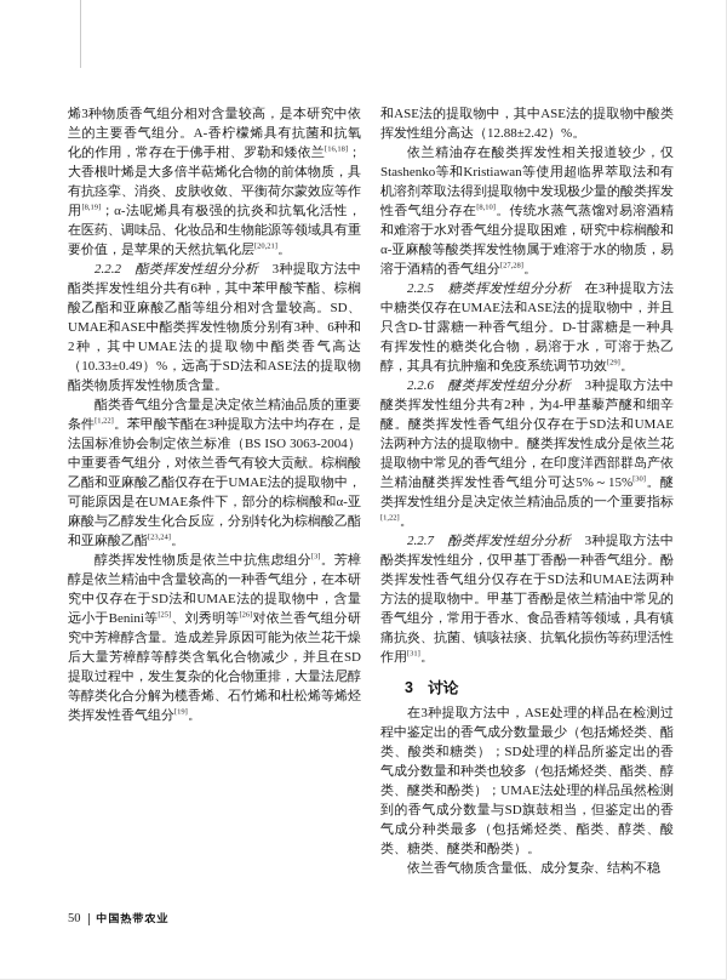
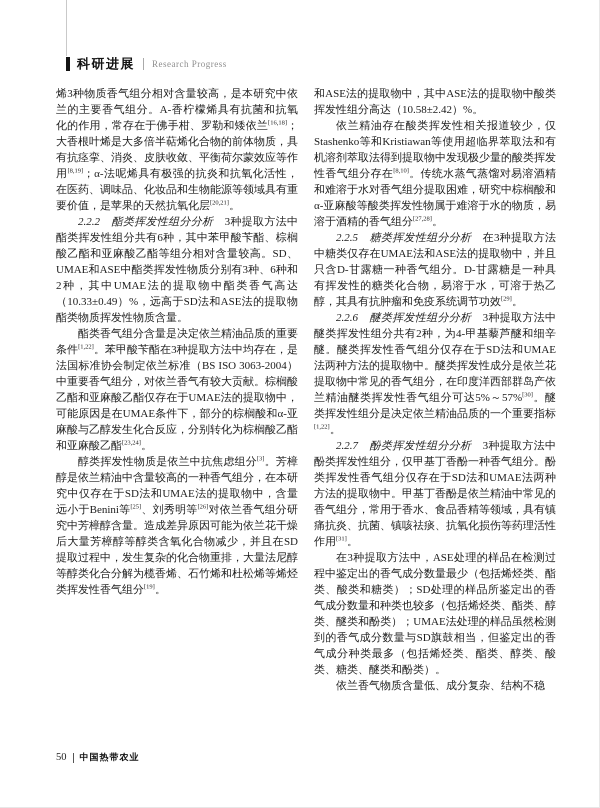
+ 科研进展
+ Research Progress
  烯3种物质香气组分相对含量较高，是本研究中依兰的主要香气组分。A-香柠檬烯具有抗菌和抗氧化的作用，常存在于佛手柑、罗勒和矮依兰 ；大香根叶烯是大多倍半萜烯化合物的前体物质，具有抗痉挛、消炎、皮肤收敛、平衡荷尔蒙效应等作用 ；α-法呢烯具有极强的抗炎和抗氧化活性，在医药、调味品、化妆品和生物能源等领域具有重要价值，是苹果的天然抗氧化层 。
  2.2.2 酯类挥发性组分分析 3种提取方法中酯类挥发性组分共有6种，其中苯甲酸苄酯、棕榈酸乙酯和亚麻酸乙酯等组分相对含量较高。SD、UMAE和ASE中酯类挥发性物质分别有3种、6种和2种，其中UMAE法的提取物中酯类香气高达（10.33±0.49）%，远高于SD法和ASE法的提取物酯类物质挥发性物质含量。
  酯类香气组分含量是决定依兰精油品质的重要条件 。苯甲酸苄酯在3种提取方法中均存在，是法国标准协会制定依兰标准（BS ISO 3063-2004）中重要香气组分，对依兰香气有较大贡献。棕榈酸乙酯和亚麻酸乙酯仅存在于UMAE法的提取物中，可能原因是在UMAE条件下，部分的棕榈酸和α-亚麻酸与乙醇发生化合反应，分别转化为棕榈酸乙酯和亚麻酸乙酯 。
  醇类挥发性物质是依兰中抗焦虑组分 。芳樟醇是依兰精油中含量较高的一种香气组分，在本研究中仅存在于SD法和UMAE法的提取物中，含量远小于Benini等 、刘秀明等 对依兰香气组分研究中芳樟醇含量。造成差异原因可能为依兰花干燥后大量芳樟醇等醇类含氧化合物减少，并且在SD提取过程中，发生复杂的化合物重排，大量法尼醇等醇类化合分解为榄香烯、石竹烯和杜松烯等烯烃类挥发性香气组分 。
- 和ASE法的提取物中，其中ASE法的提取物中酸类挥发性组分高达（12.88±2.42）%。
+ 和ASE法的提取物中，其中ASE法的提取物中酸类挥发性组分高达（10.58±2.42）%。
  依兰精油存在酸类挥发性相关报道较少，仅Stashenko等和Kristiawan等使用超临界萃取法和有机溶剂萃取法得到提取物中发现极少量的酸类挥发性香气组分存在 。传统水蒸气蒸馏对易溶酒精和难溶于水对香气组分提取困难，研究中棕榈酸和α-亚麻酸等酸类挥发性物属于难溶于水的物质，易溶于酒精的香气组分 。
  2.2.5 糖类挥发性组分分析 在3种提取方法中糖类仅存在UMAE法和ASE法的提取物中，并且只含D-甘露糖一种香气组分。D-甘露糖是一种具有挥发性的糖类化合物，易溶于水，可溶于热乙醇，其具有抗肿瘤和免疫系统调节功效 。
- 2.2.6 醚类挥发性组分分析 3种提取方法中醚类挥发性组分共有2种，为4-甲基藜芦醚和细辛醚。醚类挥发性香气组分仅存在于SD法和UMAE法两种方法的提取物中。醚类挥发性成分是依兰花提取物中常见的香气组分，在印度洋西部群岛产依兰精油醚类挥发性香气组分可达5%～15% 。醚类挥发性组分是决定依兰精油品质的一个重要指标。
+ 2.2.6 醚类挥发性组分分析 3种提取方法中醚类挥发性组分共有2种，为4-甲基藜芦醚和细辛醚。醚类挥发性香气组分仅存在于SD法和UMAE法两种方法的提取物中。醚类挥发性成分是依兰花提取物中常见的香气组分，在印度洋西部群岛产依兰精油醚类挥发性香气组分可达5%～57% 。醚类挥发性组分是决定依兰精油品质的一个重要指标。
  2.2.7 酚类挥发性组分分析 3种提取方法中酚类挥发性组分，仅甲基丁香酚一种香气组分。酚类挥发性香气组分仅存在于SD法和UMAE法两种方法的提取物中。甲基丁香酚是依兰精油中常见的香气组分，常用于香水、食品香精等领域，具有镇痛抗炎、抗菌、镇咳祛痰、抗氧化损伤等药理活性作用 。
- 3 讨论
  在3种提取方法中，ASE处理的样品在检测过程中鉴定出的香气成分数量最少（包括烯烃类、酯类、酸类和糖类）；SD处理的样品所鉴定出的香气成分数量和种类也较多（包括烯烃类、酯类、醇类、醚类和酚类）；UMAE法处理的样品虽然检测到的香气成分数量与SD旗鼓相当，但鉴定出的香气成分种类最多（包括烯烃类、酯类、醇类、酸类、糖类、醚类和酚类）。
  依兰香气物质含量低、成分复杂、结构不稳
  50
  中国热带农业
